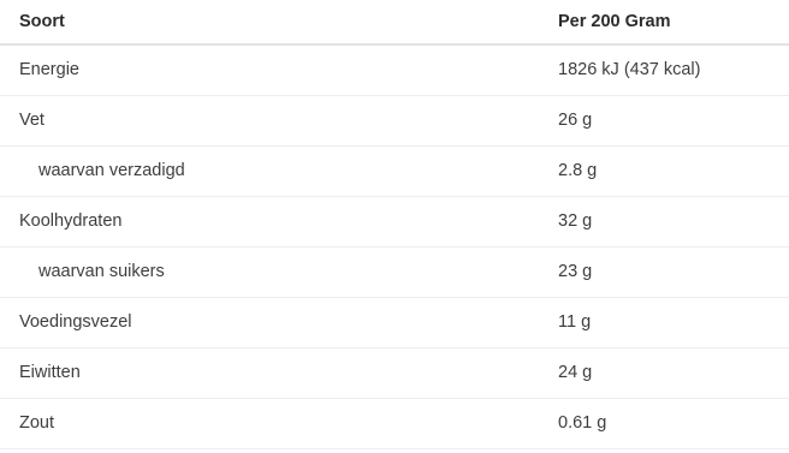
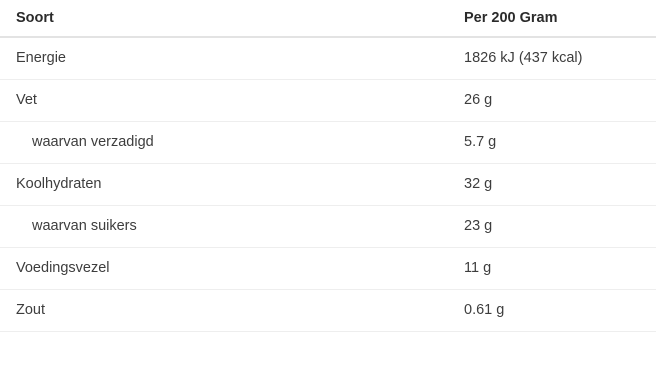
  Soort	Per 200 Gram
  Energie	1826 kJ (437 kcal)
  Vet	26 g
- waarvan verzadigd	2.8 g
+ waarvan verzadigd	5.7 g
  Koolhydraten	32 g
  waarvan suikers	23 g
  Voedingsvezel	11 g
- Eiwitten	24 g
  Zout	0.61 g
